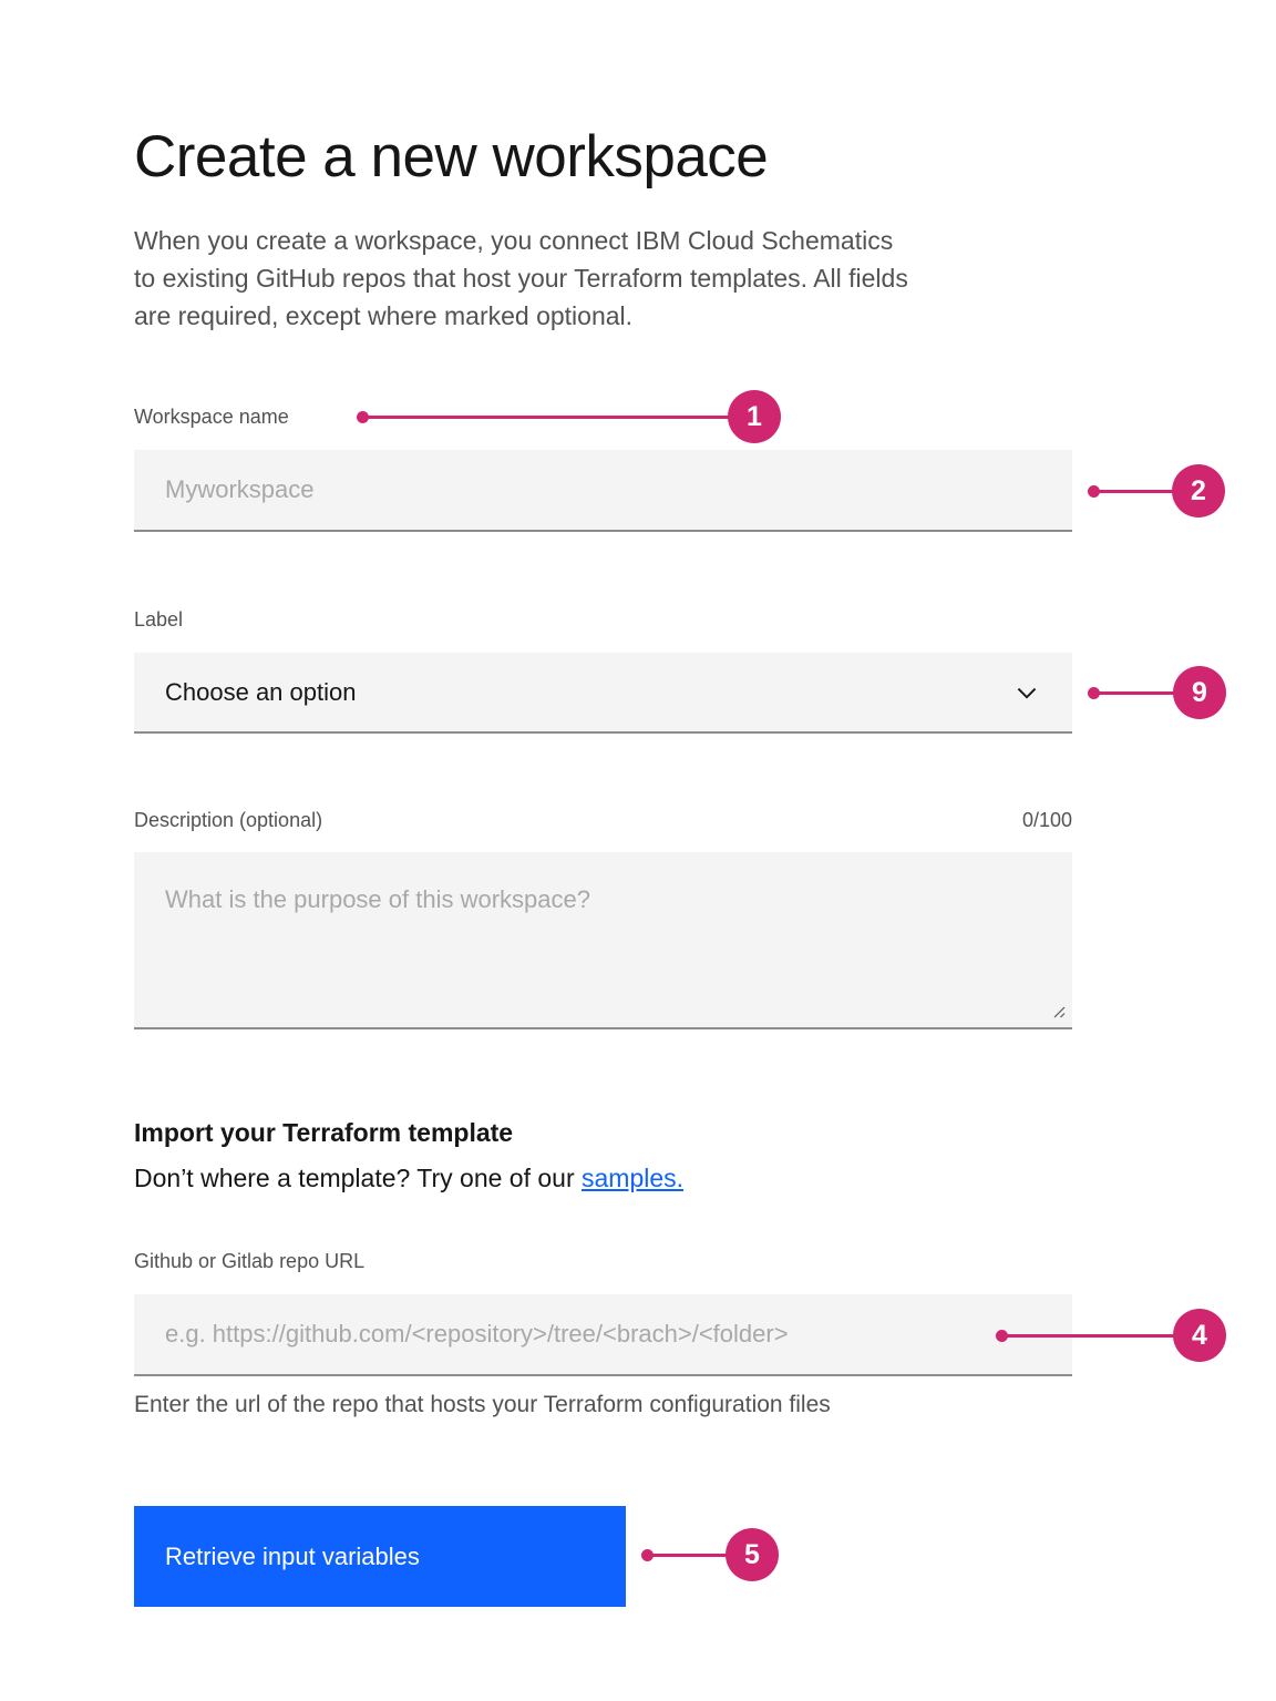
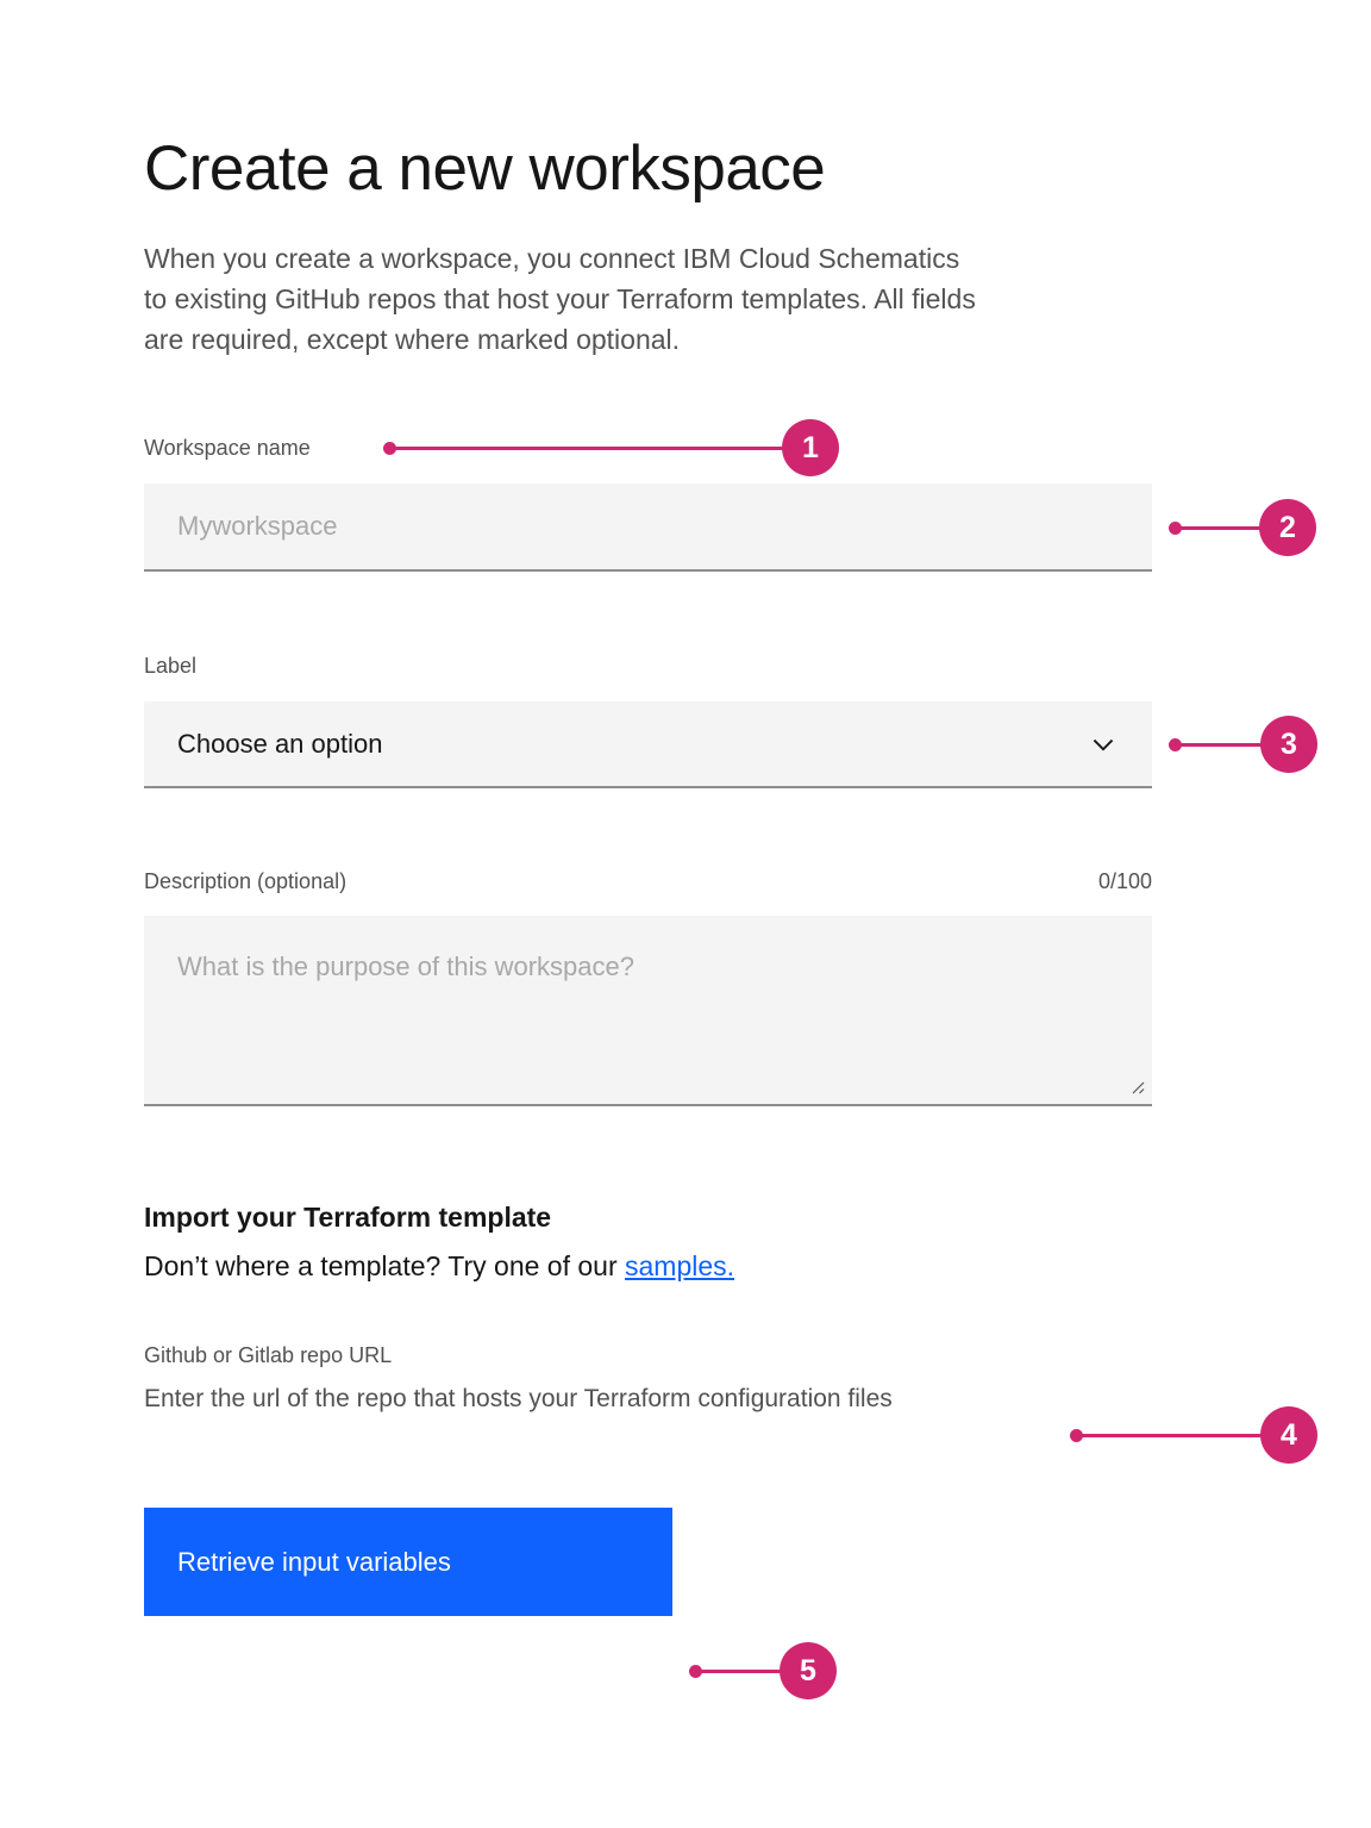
  Create a new workspace
  When you create a workspace, you connect IBM Cloud Schematics
  to existing GitHub repos that host your Terraform templates. All fields
  are required, except where marked optional.
  Workspace name
  Myworkspace
  Label
  Choose an option
  Description (optional)
  0/100
  What is the purpose of this workspace?
  Import your Terraform template
  Don’t where a template? Try one of our samples.
  Github or Gitlab repo URL
- e.g. https://github.com/<repository>/tree/<brach>/<folder>
  Enter the url of the repo that hosts your Terraform configuration files
  Retrieve input variables
  1
  2
- 9
+ 3
  4
  5
